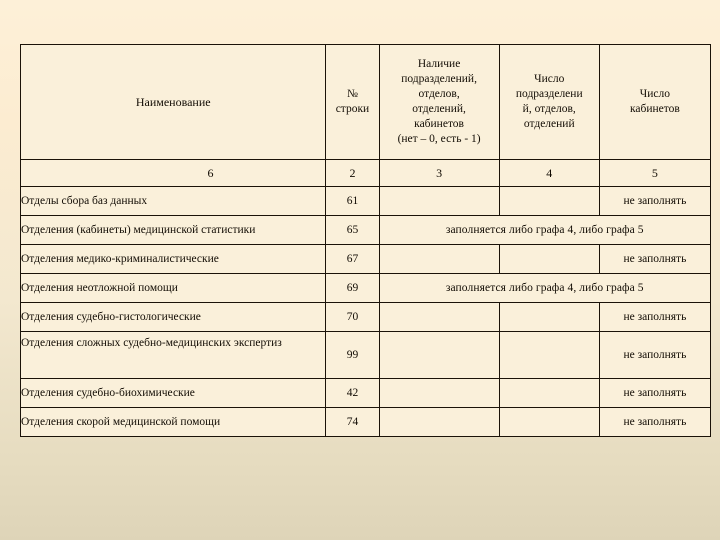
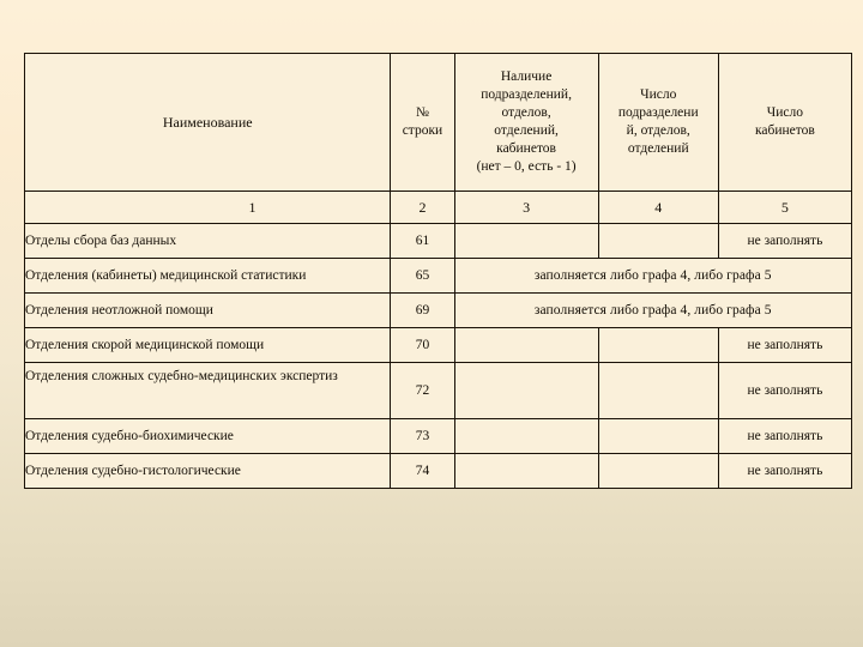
  Наименование	№ строки	Наличие подразделений, отделов, отделений, кабинетов (нет – 0, есть - 1)	Число подразделени й, отделов, отделений	Число кабинетов
- 6	2	3	4	5
+ 1	2	3	4	5
  Отделы сбора баз данных	61			не заполнять
  Отделения (кабинеты) медицинской статистики	65	заполняется либо графа 4, либо графа 5
- Отделения медико-криминалистические	67			не заполнять
  Отделения неотложной помощи	69	заполняется либо графа 4, либо графа 5
- Отделения судебно-гистологические	70			не заполнять
+ Отделения скорой медицинской помощи	70			не заполнять
- Отделения сложных судебно-медицинских экспертиз	99			не заполнять
+ Отделения сложных судебно-медицинских экспертиз	72			не заполнять
- Отделения судебно-биохимические	42			не заполнять
+ Отделения судебно-биохимические	73			не заполнять
- Отделения скорой медицинской помощи	74			не заполнять
+ Отделения судебно-гистологические	74			не заполнять
